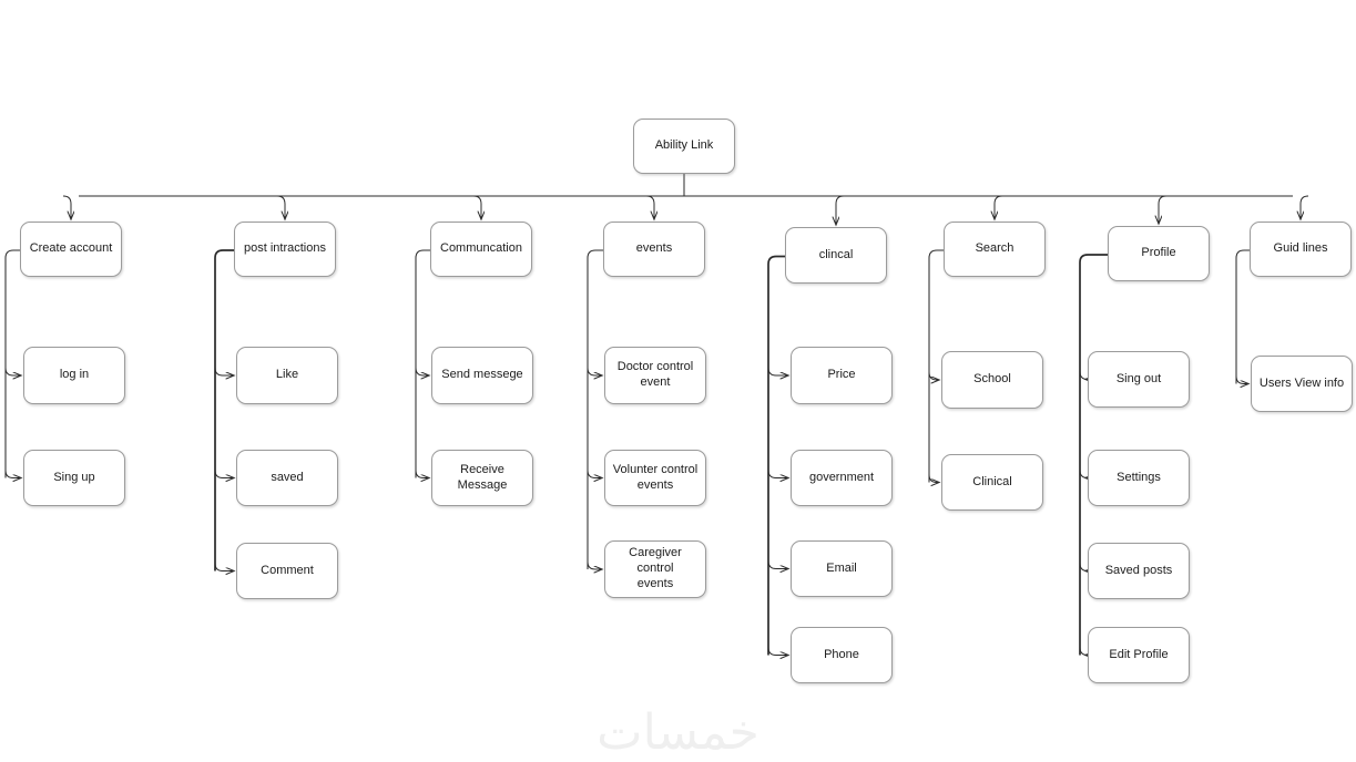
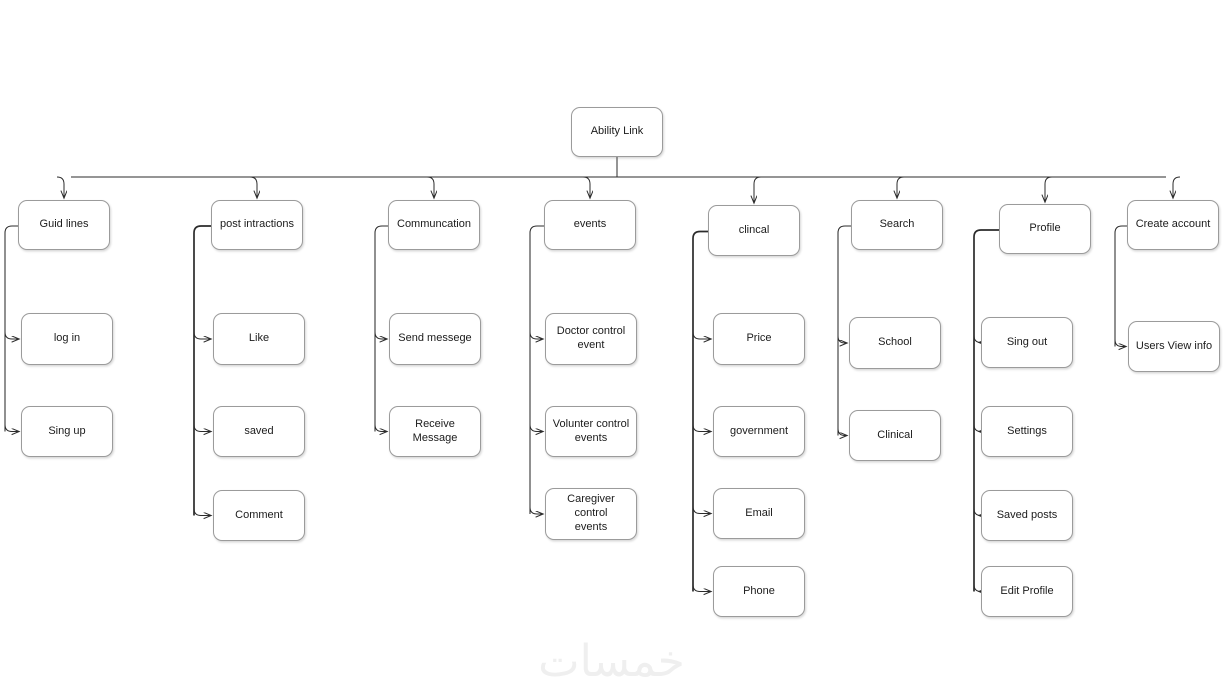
  Ability Link
- Create account
+ Guid lines
  log in
  Sing up
  post intractions
  Like
  saved
  Comment
  Communcation
  Send messege
  Receive Message
  events
  Doctor control
  event
  Volunter control
  events
  Caregiver control
  events
  clincal
  Price
  government
  Email
  Phone
  Search
  School
  Clinical
  Profile
  Sing out
  Settings
  Saved posts
  Edit Profile
- Guid lines
+ Create account
  Users View info
